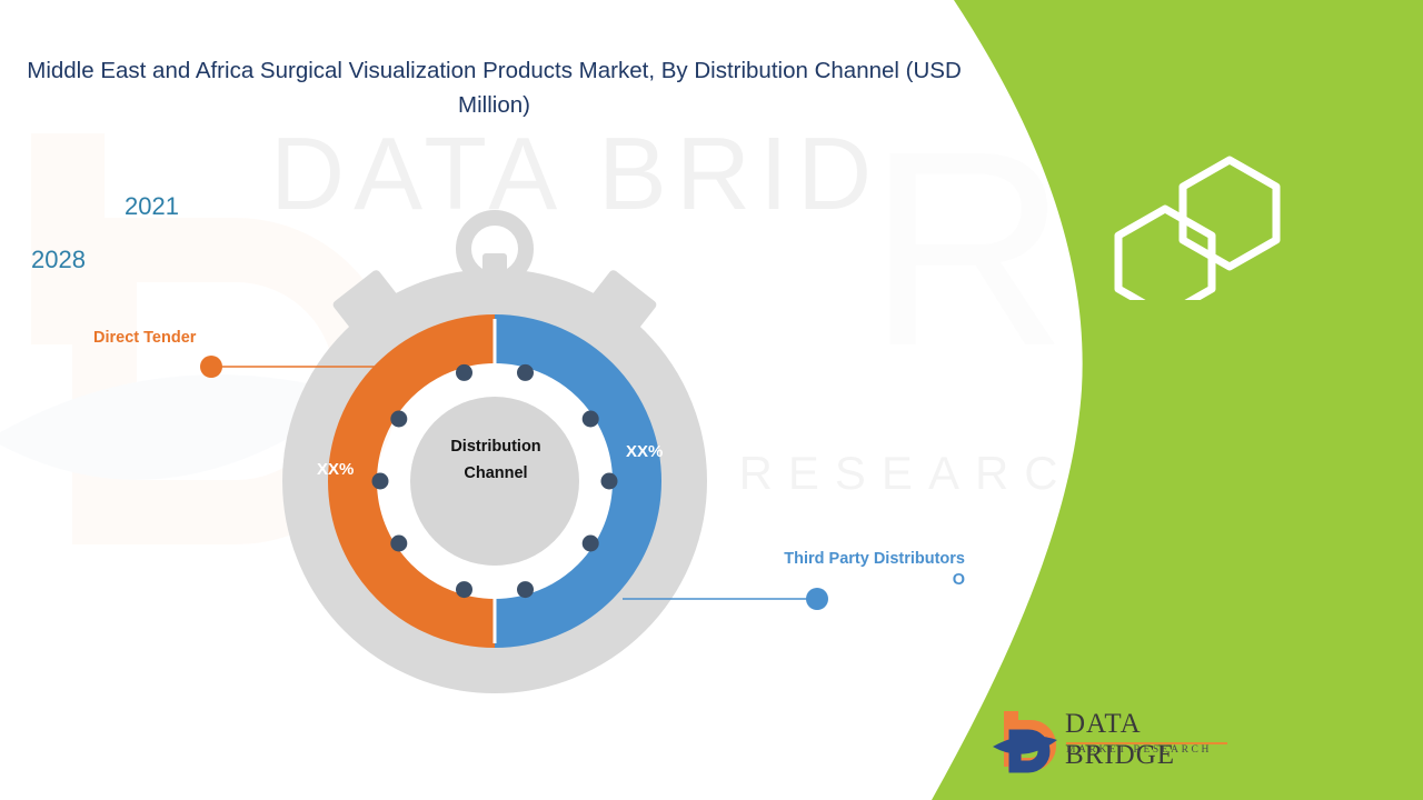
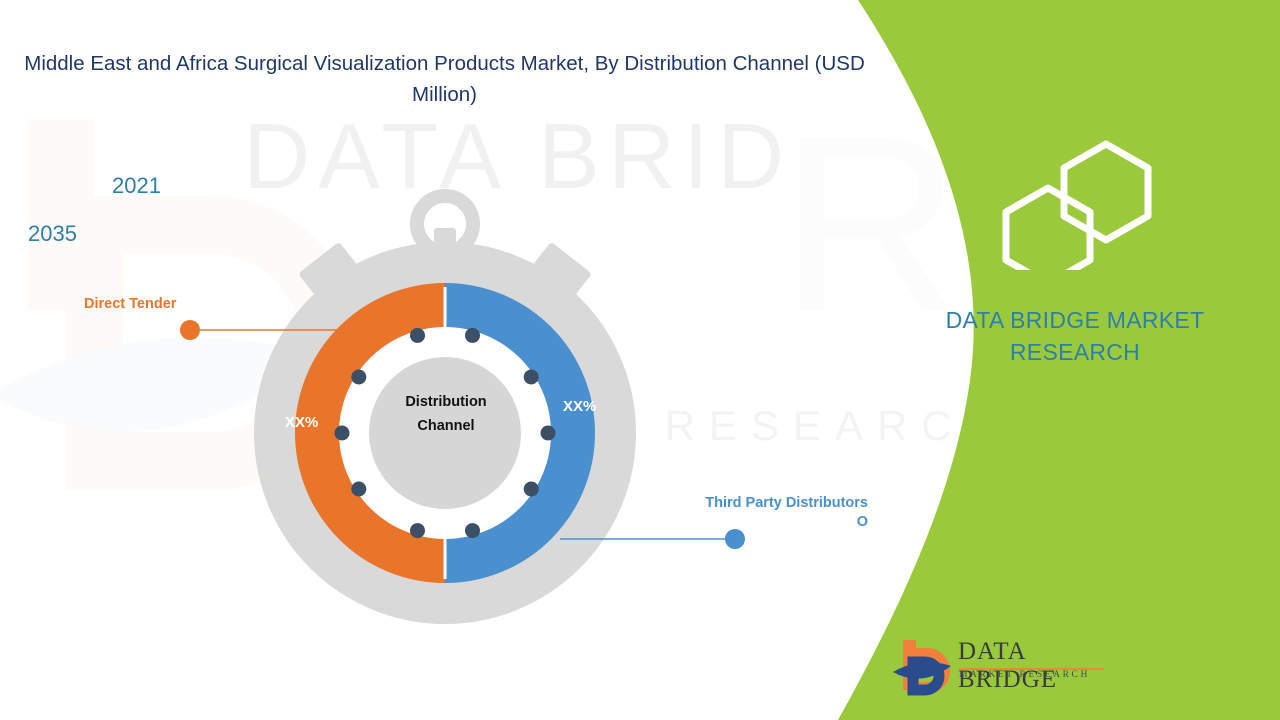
  DATA BRID
  RESEARC
  Middle East and Africa Surgical Visualization Products Market, By Distribution Channel (USD Million)
  Distribution Channel
  XX%
  XX%
  Direct Tender
  Third Party Distributors
  O
+ DATA BRIDGE MARKET RESEARCH
  2021
- 2028
+ 2035
  DATA BRIDGE
  MARKET RESEARCH
